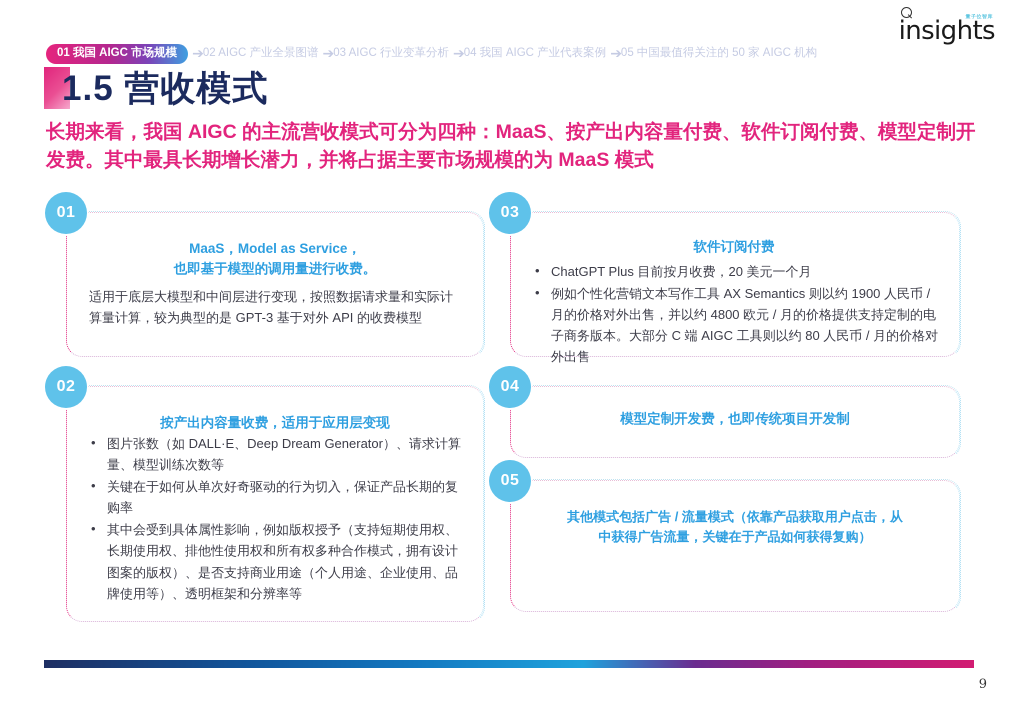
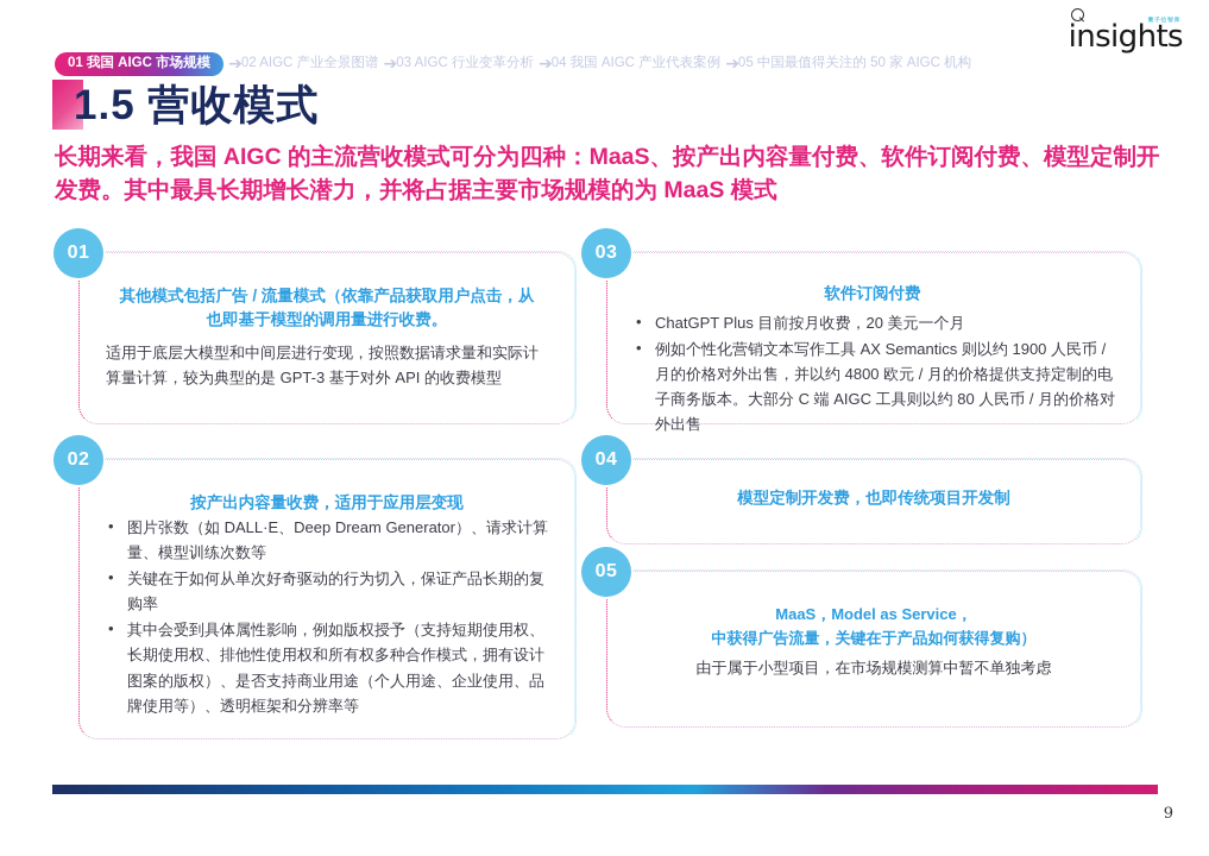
  insights
  01 我国 AIGC 市场规模
  ➔
  02 AIGC 产业全景图谱
  ➔
  03 AIGC 行业变革分析
  ➔
  04 我国 AIGC 产业代表案例
  ➔
  05 中国最值得关注的 50 家 AIGC 机构
  1.5 营收模式
  长期来看，我国 AIGC 的主流营收模式可分为四种：MaaS、按产出内容量付费、软件订阅付费、模型定制开发费。其中最具长期增长潜力，并将占据主要市场规模的为 MaaS 模式
  01
- MaaS，Model as Service，
+ 其他模式包括广告 / 流量模式（依靠产品获取用户点击，从
  也即基于模型的调用量进行收费。
  适用于底层大模型和中间层进行变现，按照数据请求量和实际计算量计算，较为典型的是 GPT-3 基于对外 API 的收费模型
  02
  按产出内容量收费，适用于应用层变现
  图片张数（如 DALL·E、Deep Dream Generator）、请求计算量、模型训练次数等
  关键在于如何从单次好奇驱动的行为切入，保证产品长期的复购率
  其中会受到具体属性影响，例如版权授予（支持短期使用权、长期使用权、排他性使用权和所有权多种合作模式，拥有设计图案的版权）、是否支持商业用途（个人用途、企业使用、品牌使用等）、透明框架和分辨率等
  03
  软件订阅付费
  ChatGPT Plus 目前按月收费，20 美元一个月
  例如个性化营销文本写作工具 AX Semantics 则以约 1900 人民币 / 月的价格对外出售，并以约 4800 欧元 / 月的价格提供支持定制的电子商务版本。大部分 C 端 AIGC 工具则以约 80 人民币 / 月的价格对外出售
  04
  模型定制开发费，也即传统项目开发制
  05
- 其他模式包括广告 / 流量模式（依靠产品获取用户点击，从
+ MaaS，Model as Service，
  中获得广告流量，关键在于产品如何获得复购）
+ 由于属于小型项目，在市场规模测算中暂不单独考虑
  9
